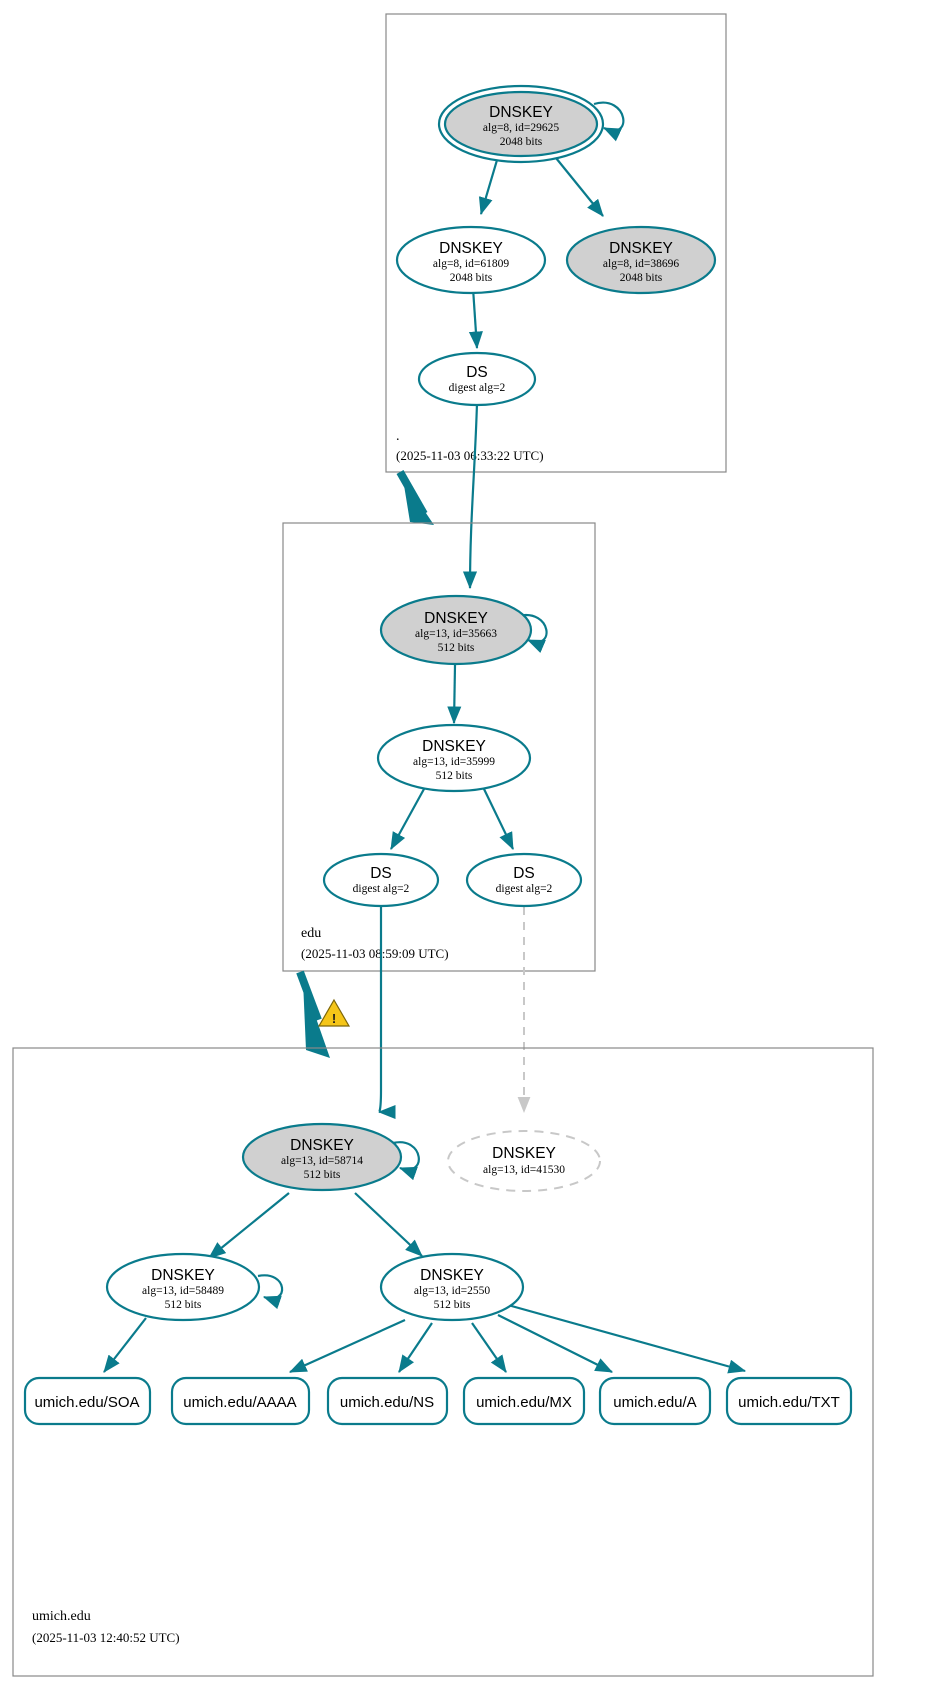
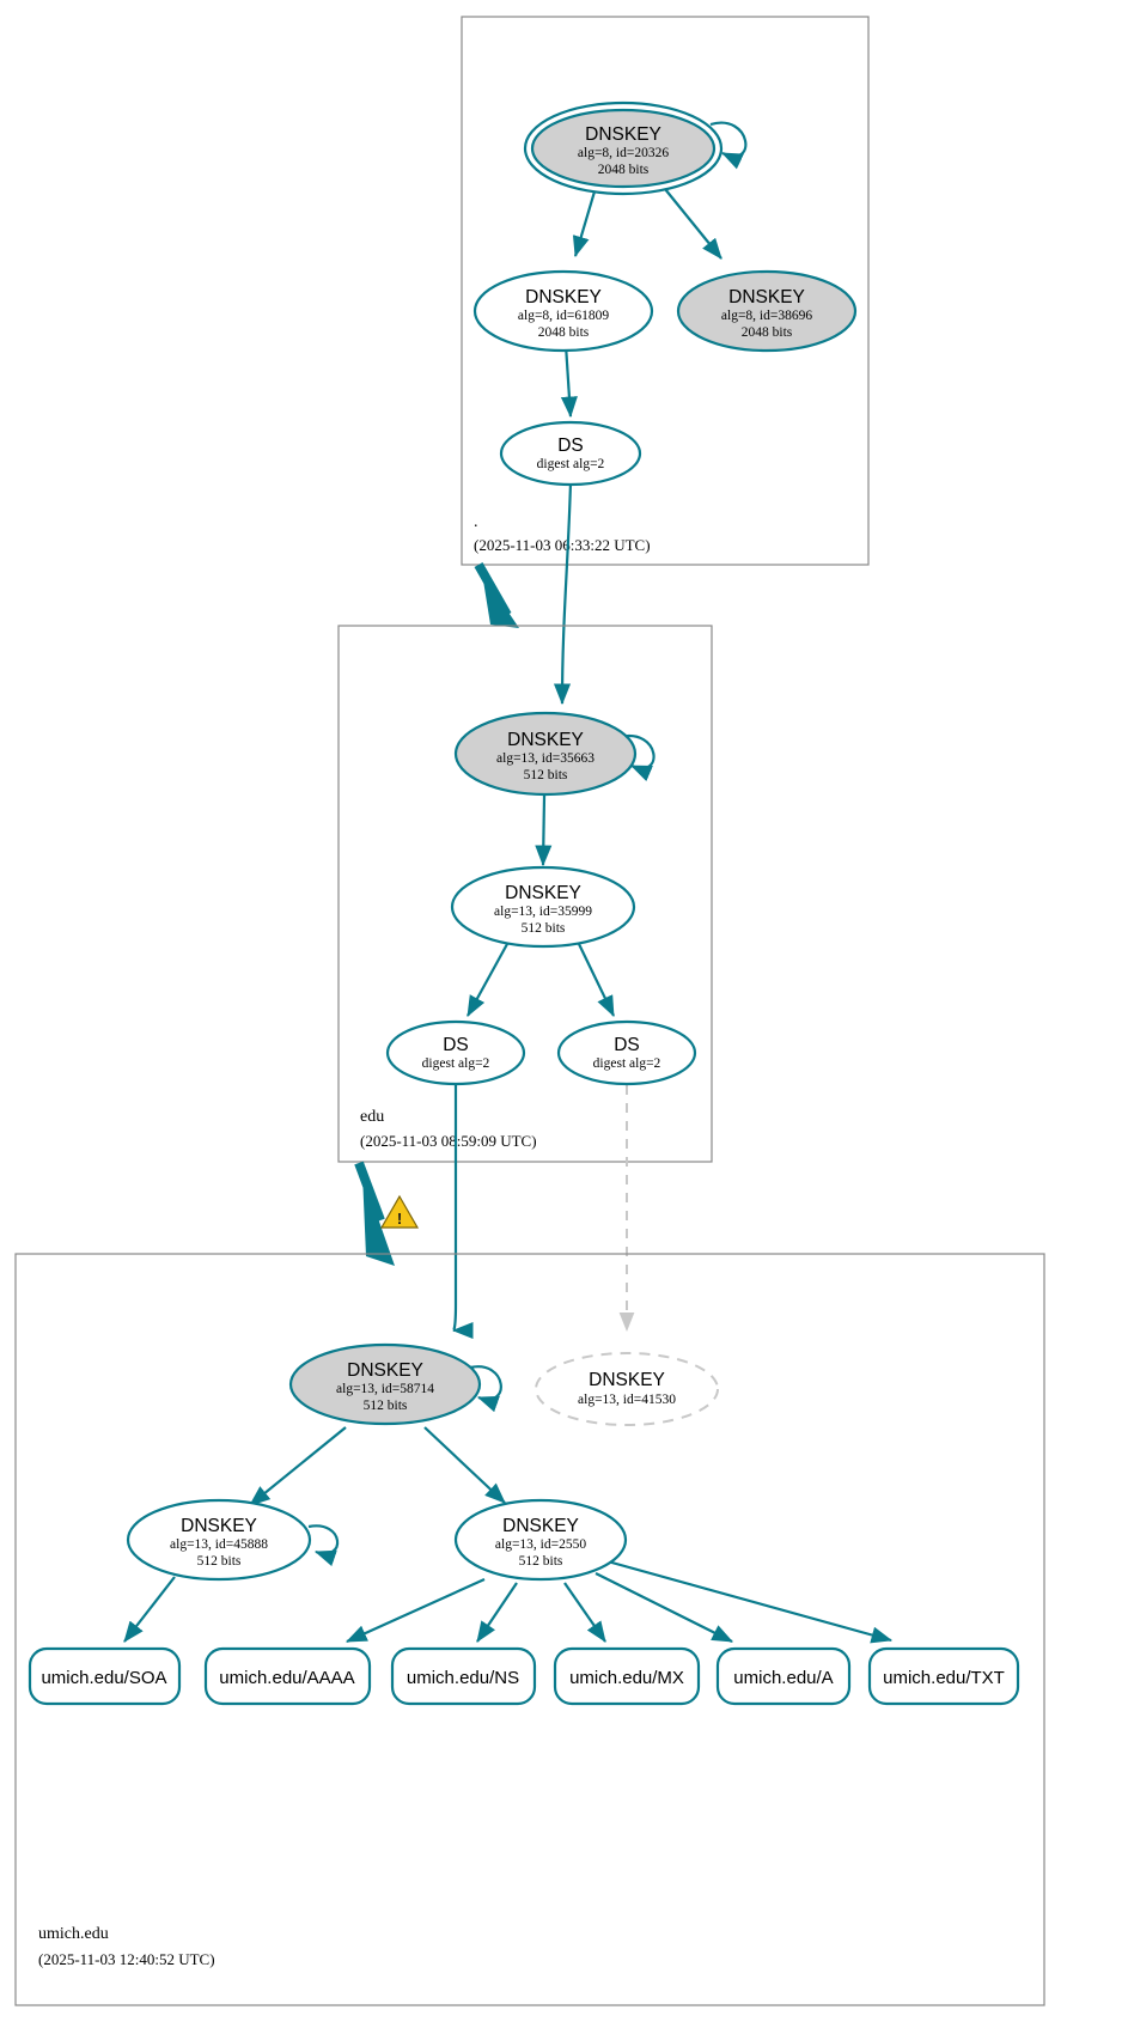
  .
  (2025-11-03 06:33:22 UTC)
  DNSKEY
- alg=8, id=29625
+ alg=8, id=20326
  2048 bits
  DNSKEY
  alg=8, id=61809
  2048 bits
  DNSKEY
  alg=8, id=38696
  2048 bits
  DS
  digest alg=2
  edu
  (2025-11-03 08:59:09 UTC)
  DNSKEY
  alg=13, id=35663
  512 bits
  DNSKEY
  alg=13, id=35999
  512 bits
  DS
  digest alg=2
  DS
  digest alg=2
  !
  umich.edu
  (2025-11-03 12:40:52 UTC)
  DNSKEY
  alg=13, id=58714
  512 bits
  DNSKEY
  alg=13, id=41530
  DNSKEY
- alg=13, id=58489
+ alg=13, id=45888
  512 bits
  DNSKEY
  alg=13, id=2550
  512 bits
  umich.edu/SOA
  umich.edu/AAAA
  umich.edu/NS
  umich.edu/MX
  umich.edu/A
  umich.edu/TXT
